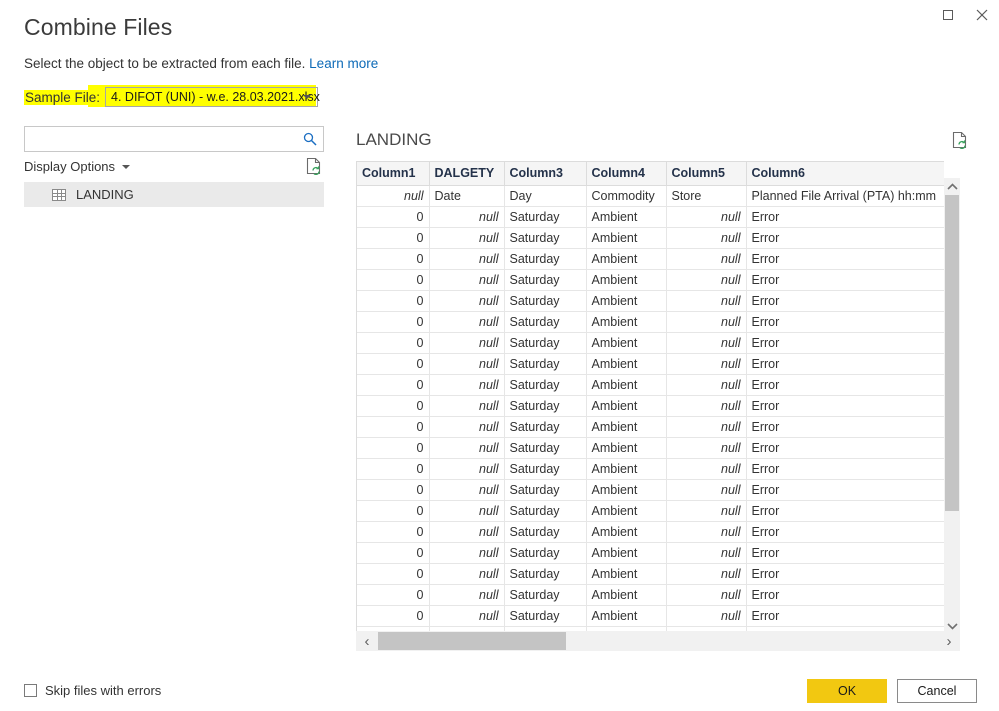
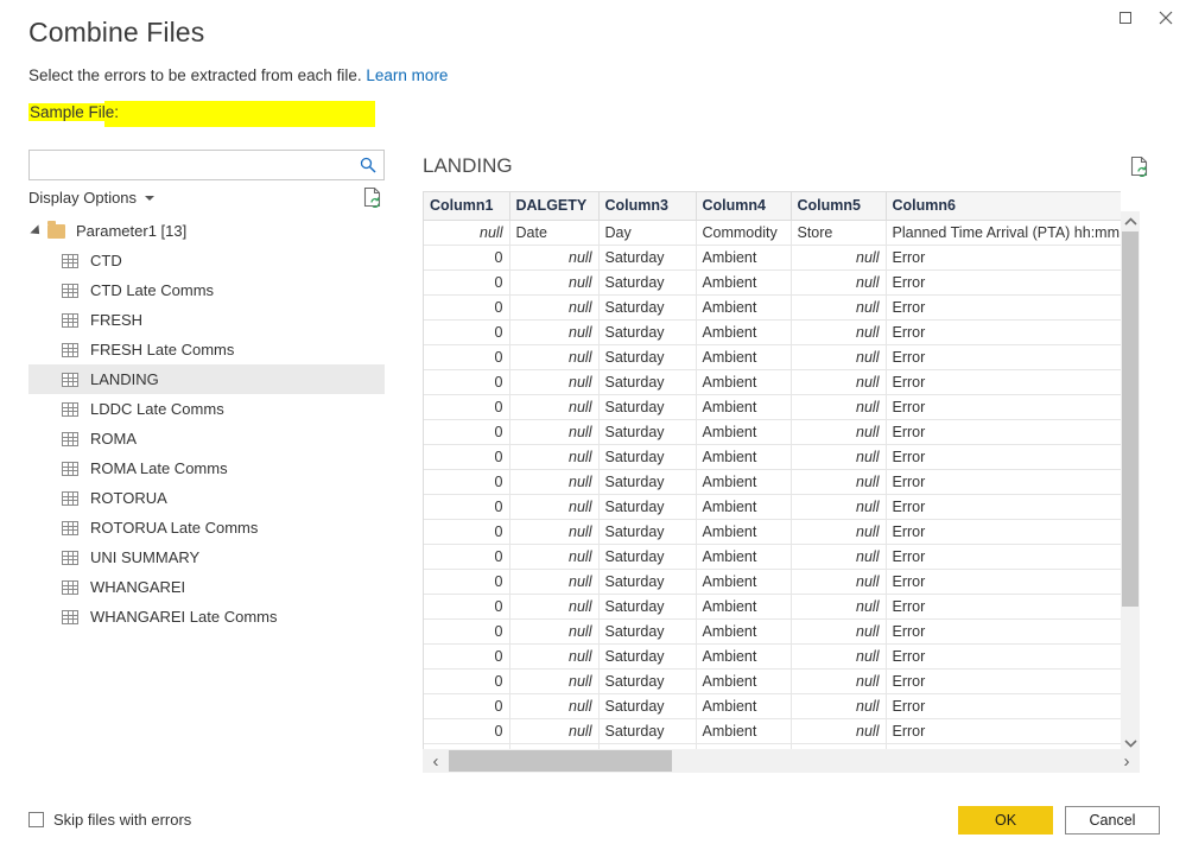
  Combine Files
- Select the object to be extracted from each file. Learn more
+ Select the errors to be extracted from each file. Learn more
  Sample File:
- 4. DIFOT (UNI) - w.e. 28.03.2021.xlsx
  Display Options
+ Parameter1 [13]
+ CTD
+ CTD Late Comms
+ FRESH
+ FRESH Late Comms
  LANDING
+ LDDC Late Comms
+ ROMA
+ ROMA Late Comms
+ ROTORUA
+ ROTORUA Late Comms
+ UNI SUMMARY
+ WHANGAREI
+ WHANGAREI Late Comms
  LANDING
  Column1	DALGETY	Column3	Column4	Column5	Column6
- null	Date	Day	Commodity	Store	Planned File Arrival (PTA) hh:mm
+ null	Date	Day	Commodity	Store	Planned Time Arrival (PTA) hh:mm
  0	null	Saturday	Ambient	null	Error
  0	null	Saturday	Ambient	null	Error
  0	null	Saturday	Ambient	null	Error
  0	null	Saturday	Ambient	null	Error
  0	null	Saturday	Ambient	null	Error
  0	null	Saturday	Ambient	null	Error
  0	null	Saturday	Ambient	null	Error
  0	null	Saturday	Ambient	null	Error
  0	null	Saturday	Ambient	null	Error
  0	null	Saturday	Ambient	null	Error
  0	null	Saturday	Ambient	null	Error
  0	null	Saturday	Ambient	null	Error
  0	null	Saturday	Ambient	null	Error
  0	null	Saturday	Ambient	null	Error
  0	null	Saturday	Ambient	null	Error
  0	null	Saturday	Ambient	null	Error
  0	null	Saturday	Ambient	null	Error
  0	null	Saturday	Ambient	null	Error
  0	null	Saturday	Ambient	null	Error
  0	null	Saturday	Ambient	null	Error
  ‹
  ›
  Skip files with errors
  OK
  Cancel
